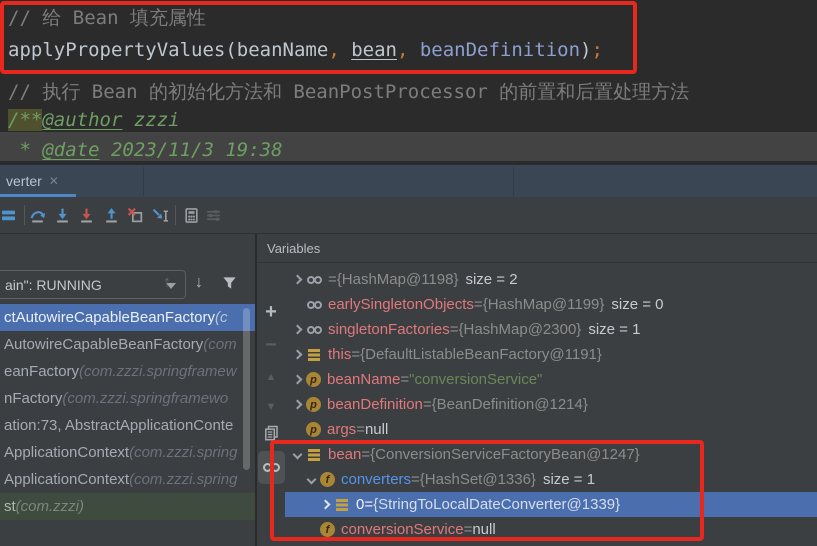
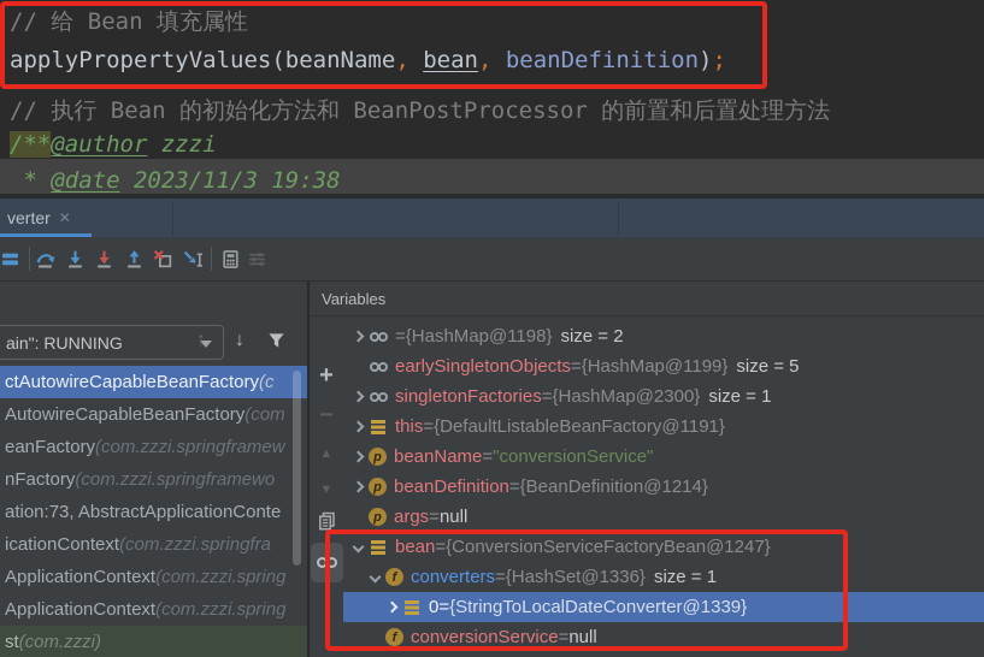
  // 给 Bean 填充属性
  applyPropertyValues(beanName, bean, beanDefinition);
  // 执行 Bean 的初始化方法和 BeanPostProcessor 的前置和后置处理方法
  /**@author zzzi
  * @date 2023/11/3 19:38
  verter
  ✕
  ain": RUNNING
  ↑
  ↓
  ctAutowireCapableBeanFactory
  (c
  AutowireCapableBeanFactory
  (com
  eanFactory
  (com.zzzi.springframew
  nFactory
  (com.zzzi.springframewo
  ation:73, AbstractApplicationConte
+ icationContext
+ (com.zzzi.springfra
  ApplicationContext
  (com.zzzi.spring
  ApplicationContext
  (com.zzzi.spring
  st
  (com.zzzi)
  Variables
  +
  −
  ▲
  ▼
  =
  {HashMap@1198}
  size = 2
  earlySingletonObjects
  =
  {HashMap@1199}
- size = 0
+ size = 5
  singletonFactories
  =
  {HashMap@2300}
  size = 1
  this
  =
  {DefaultListableBeanFactory@1191}
  p
  beanName
  =
  "conversionService"
  p
  beanDefinition
  =
  {BeanDefinition@1214}
  p
  args
  =
  null
  bean
  =
  {ConversionServiceFactoryBean@1247}
  f
  converters
  =
  {HashSet@1336}
  size = 1
  0
  =
  {StringToLocalDateConverter@1339}
  f
  conversionService
  =
  null
